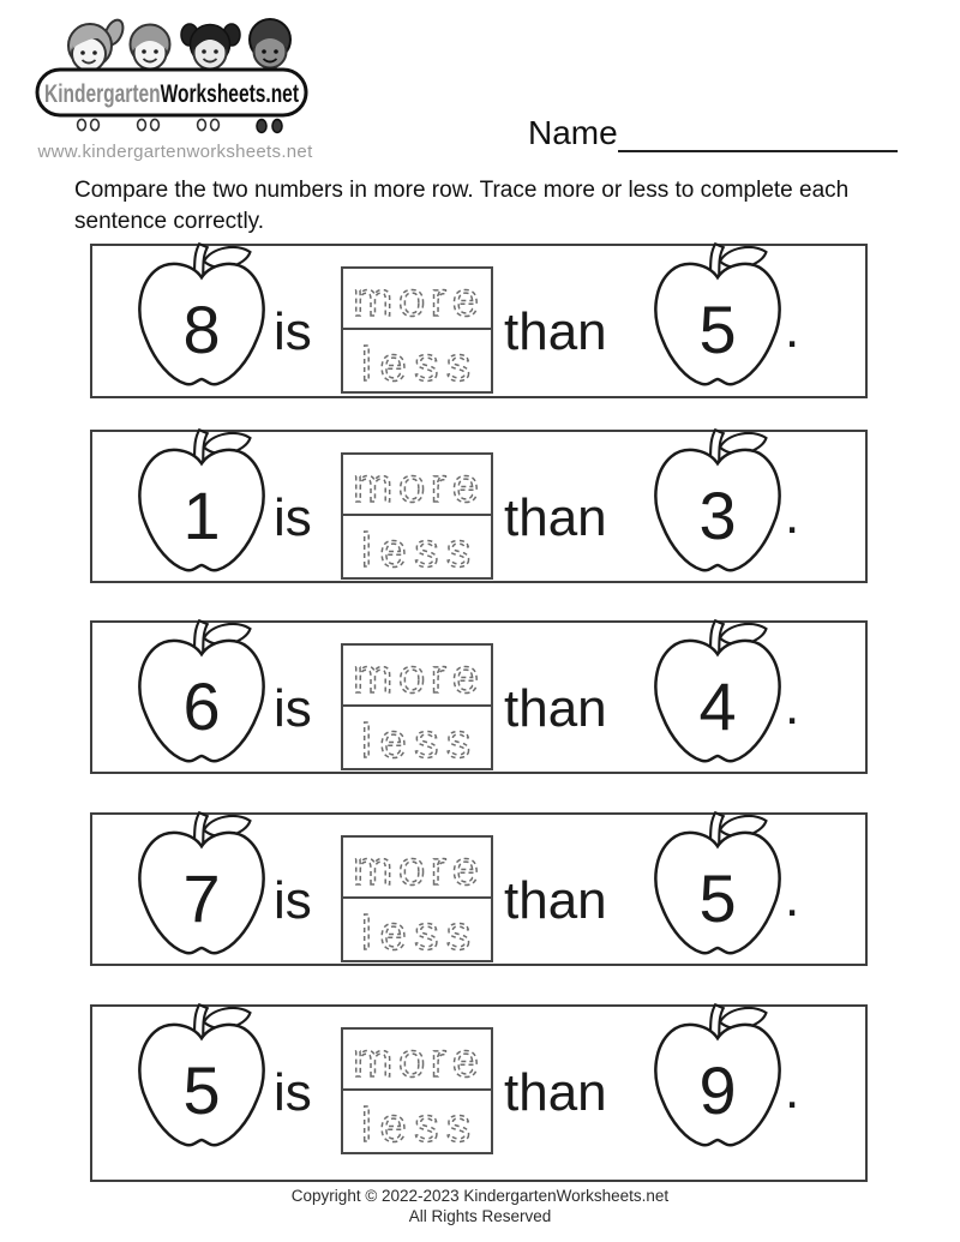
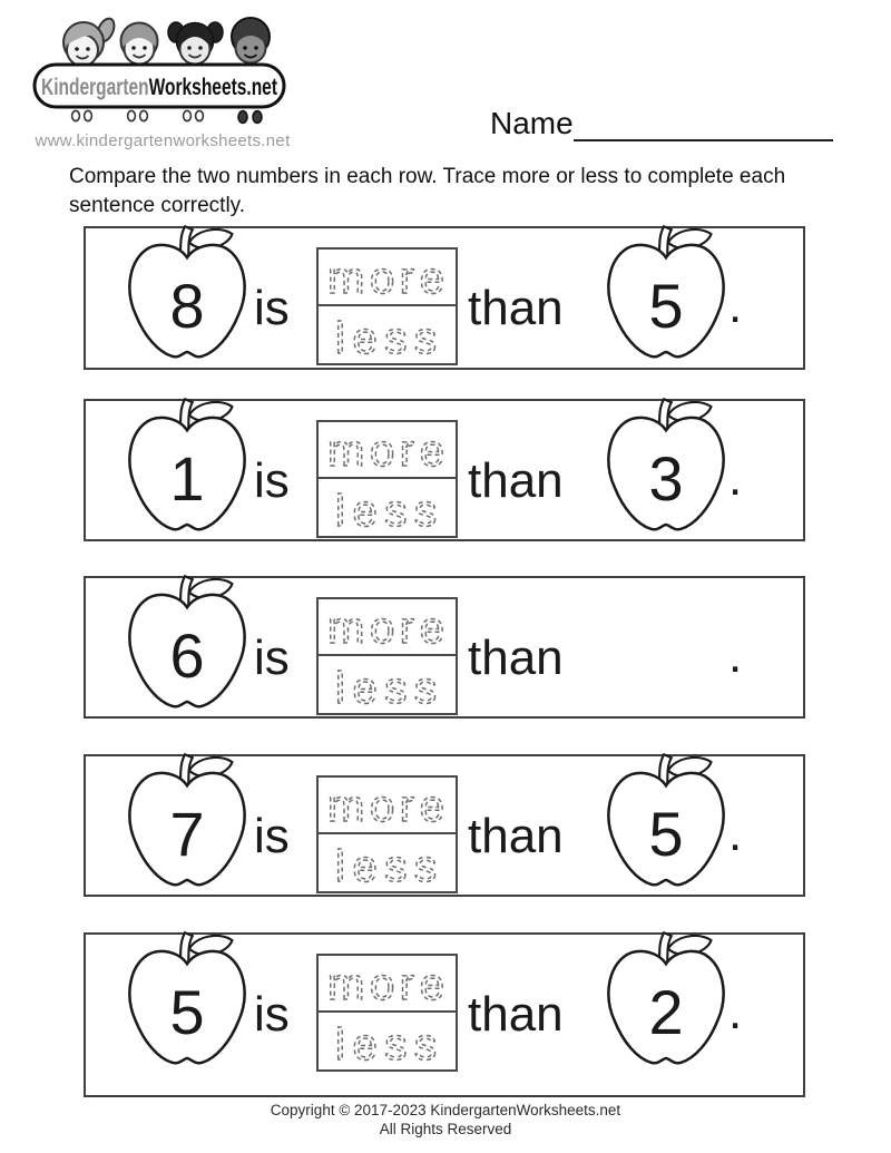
  KindergartenWorksheets.net
  www.kindergartenworksheets.net
  Name
- Compare the two numbers in more row. Trace more or less to complete each sentence correctly.
+ Compare the two numbers in each row. Trace more or less to complete each sentence correctly.
  8
  is
  more
  less
  than
  5
  .
  1
  is
  more
  less
  than
  3
  .
  6
  is
  more
  less
  than
- 4
  .
  7
  is
  more
  less
  than
  5
  .
  5
  is
  more
  less
  than
- 9
+ 2
  .
- Copyright © 2022-2023 KindergartenWorksheets.net
+ Copyright © 2017-2023 KindergartenWorksheets.net
  All Rights Reserved
